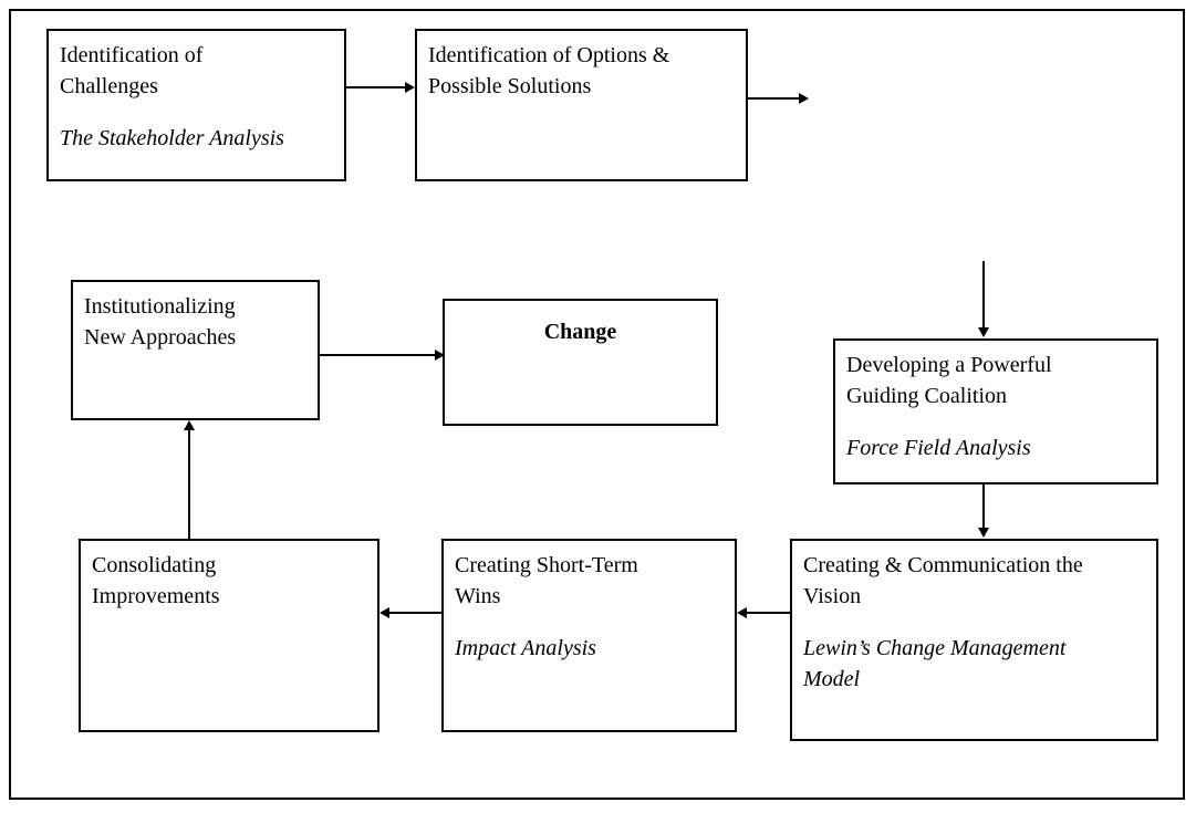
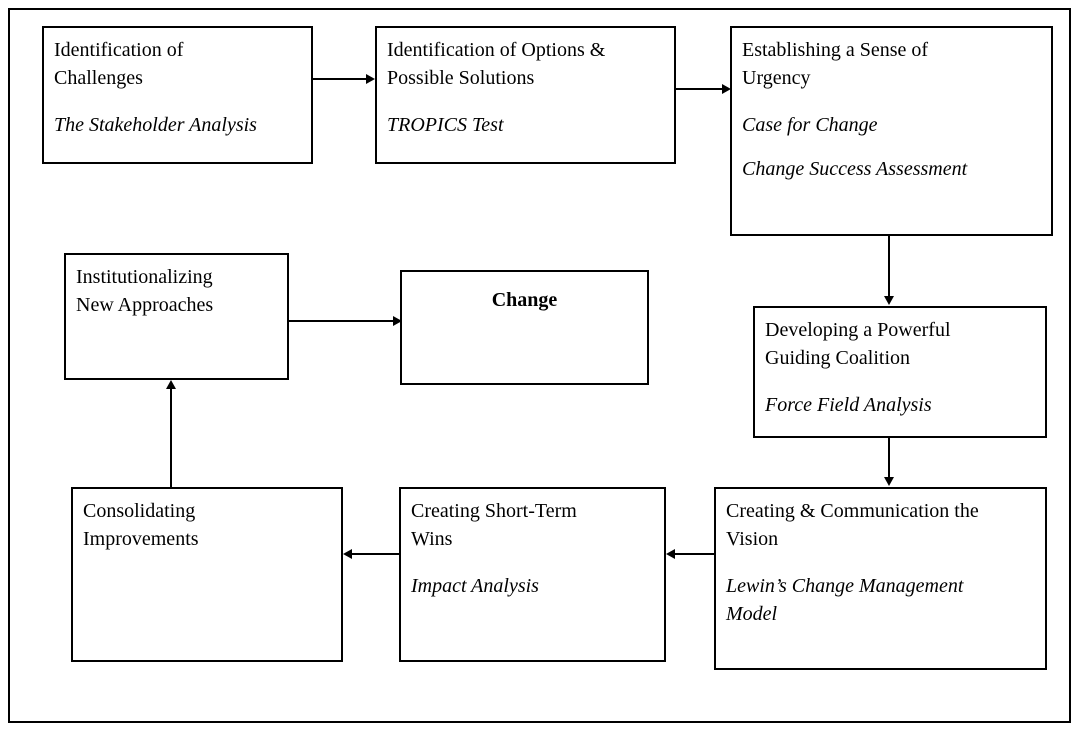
  Identification of
  Challenges
  The Stakeholder Analysis
  Identification of Options &
  Possible Solutions
+ TROPICS Test
+ Establishing a Sense of
+ Urgency
+ Case for Change
+ Change Success Assessment
  Developing a Powerful
  Guiding Coalition
  Force Field Analysis
  Creating & Communication the
  Vision
  Lewin’s Change Management
  Model
  Creating Short-Term
  Wins
  Impact Analysis
  Consolidating
  Improvements
  Institutionalizing
  New Approaches
  Change
